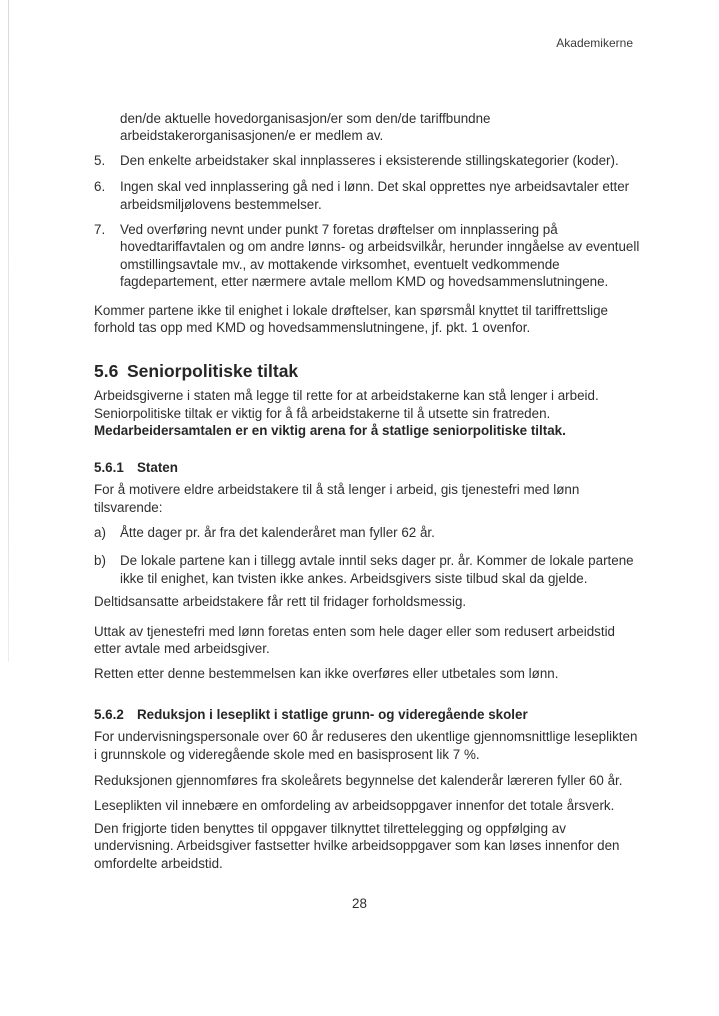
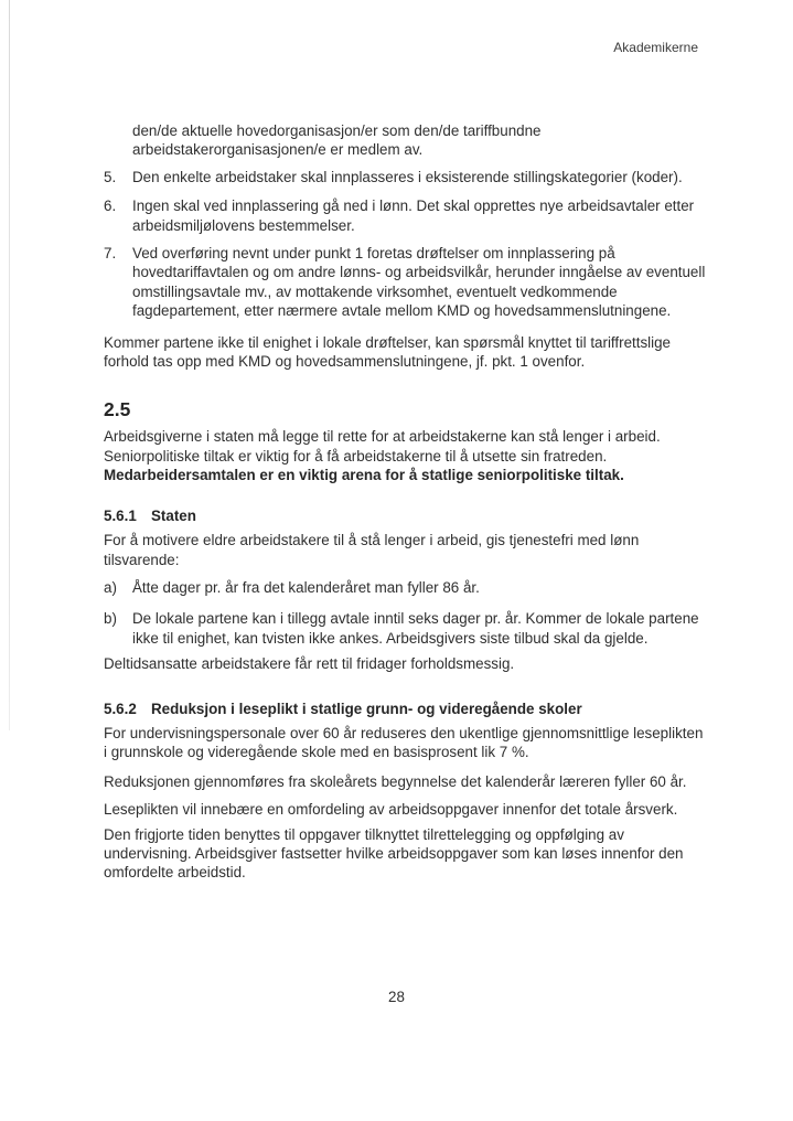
  Akademikerne
  den/de aktuelle hovedorganisasjon/er som den/de tariffbundne arbeidstakerorganisasjonen/e er medlem av.
  5.
  Den enkelte arbeidstaker skal innplasseres i eksisterende stillingskategorier (koder).
  6.
  Ingen skal ved innplassering gå ned i lønn. Det skal opprettes nye arbeidsavtaler etter arbeidsmiljølovens bestemmelser.
  7.
- Ved overføring nevnt under punkt 7 foretas drøftelser om innplassering på hovedtariffavtalen og om andre lønns- og arbeidsvilkår, herunder inngåelse av eventuell omstillingsavtale mv., av mottakende virksomhet, eventuelt vedkommende fagdepartement, etter nærmere avtale mellom KMD og hovedsammenslutningene.
+ Ved overføring nevnt under punkt 1 foretas drøftelser om innplassering på hovedtariffavtalen og om andre lønns- og arbeidsvilkår, herunder inngåelse av eventuell omstillingsavtale mv., av mottakende virksomhet, eventuelt vedkommende fagdepartement, etter nærmere avtale mellom KMD og hovedsammenslutningene.
  Kommer partene ikke til enighet i lokale drøftelser, kan spørsmål knyttet til tariffrettslige forhold tas opp med KMD og hovedsammenslutningene, jf. pkt. 1 ovenfor.
- 5.6
+ 2.5
- Seniorpolitiske tiltak
  Arbeidsgiverne i staten må legge til rette for at arbeidstakerne kan stå lenger i arbeid. Seniorpolitiske tiltak er viktig for å få arbeidstakerne til å utsette sin fratreden. Medarbeidersamtalen er en viktig arena for å statlige seniorpolitiske tiltak.
  5.6.1
  Staten
  For å motivere eldre arbeidstakere til å stå lenger i arbeid, gis tjenestefri med lønn tilsvarende:
  a)
- Åtte dager pr. år fra det kalenderåret man fyller 62 år.
+ Åtte dager pr. år fra det kalenderåret man fyller 86 år.
  b)
  De lokale partene kan i tillegg avtale inntil seks dager pr. år. Kommer de lokale partene ikke til enighet, kan tvisten ikke ankes. Arbeidsgivers siste tilbud skal da gjelde.
  Deltidsansatte arbeidstakere får rett til fridager forholdsmessig.
- Uttak av tjenestefri med lønn foretas enten som hele dager eller som redusert arbeidstid etter avtale med arbeidsgiver.
- Retten etter denne bestemmelsen kan ikke overføres eller utbetales som lønn.
  5.6.2
  Reduksjon i leseplikt i statlige grunn- og videregående skoler
  For undervisningspersonale over 60 år reduseres den ukentlige gjennomsnittlige leseplikten i grunnskole og videregående skole med en basisprosent lik 7 %.
  Reduksjonen gjennomføres fra skoleårets begynnelse det kalenderår læreren fyller 60 år.
  Leseplikten vil innebære en omfordeling av arbeidsoppgaver innenfor det totale årsverk.
  Den frigjorte tiden benyttes til oppgaver tilknyttet tilrettelegging og oppfølging av undervisning. Arbeidsgiver fastsetter hvilke arbeidsoppgaver som kan løses innenfor den omfordelte arbeidstid.
  28
